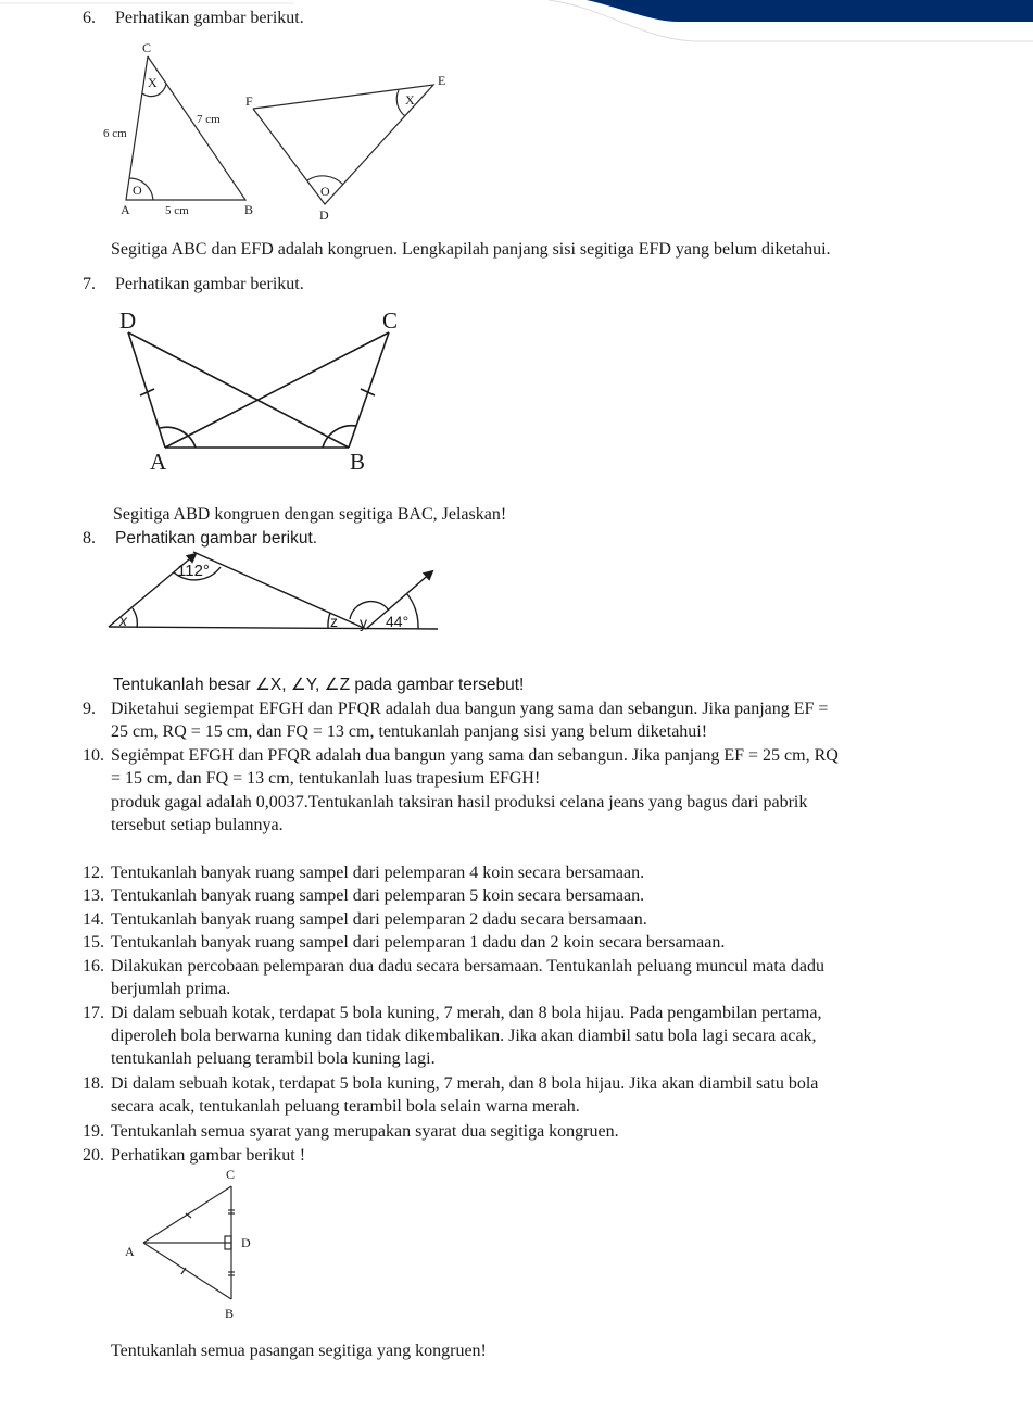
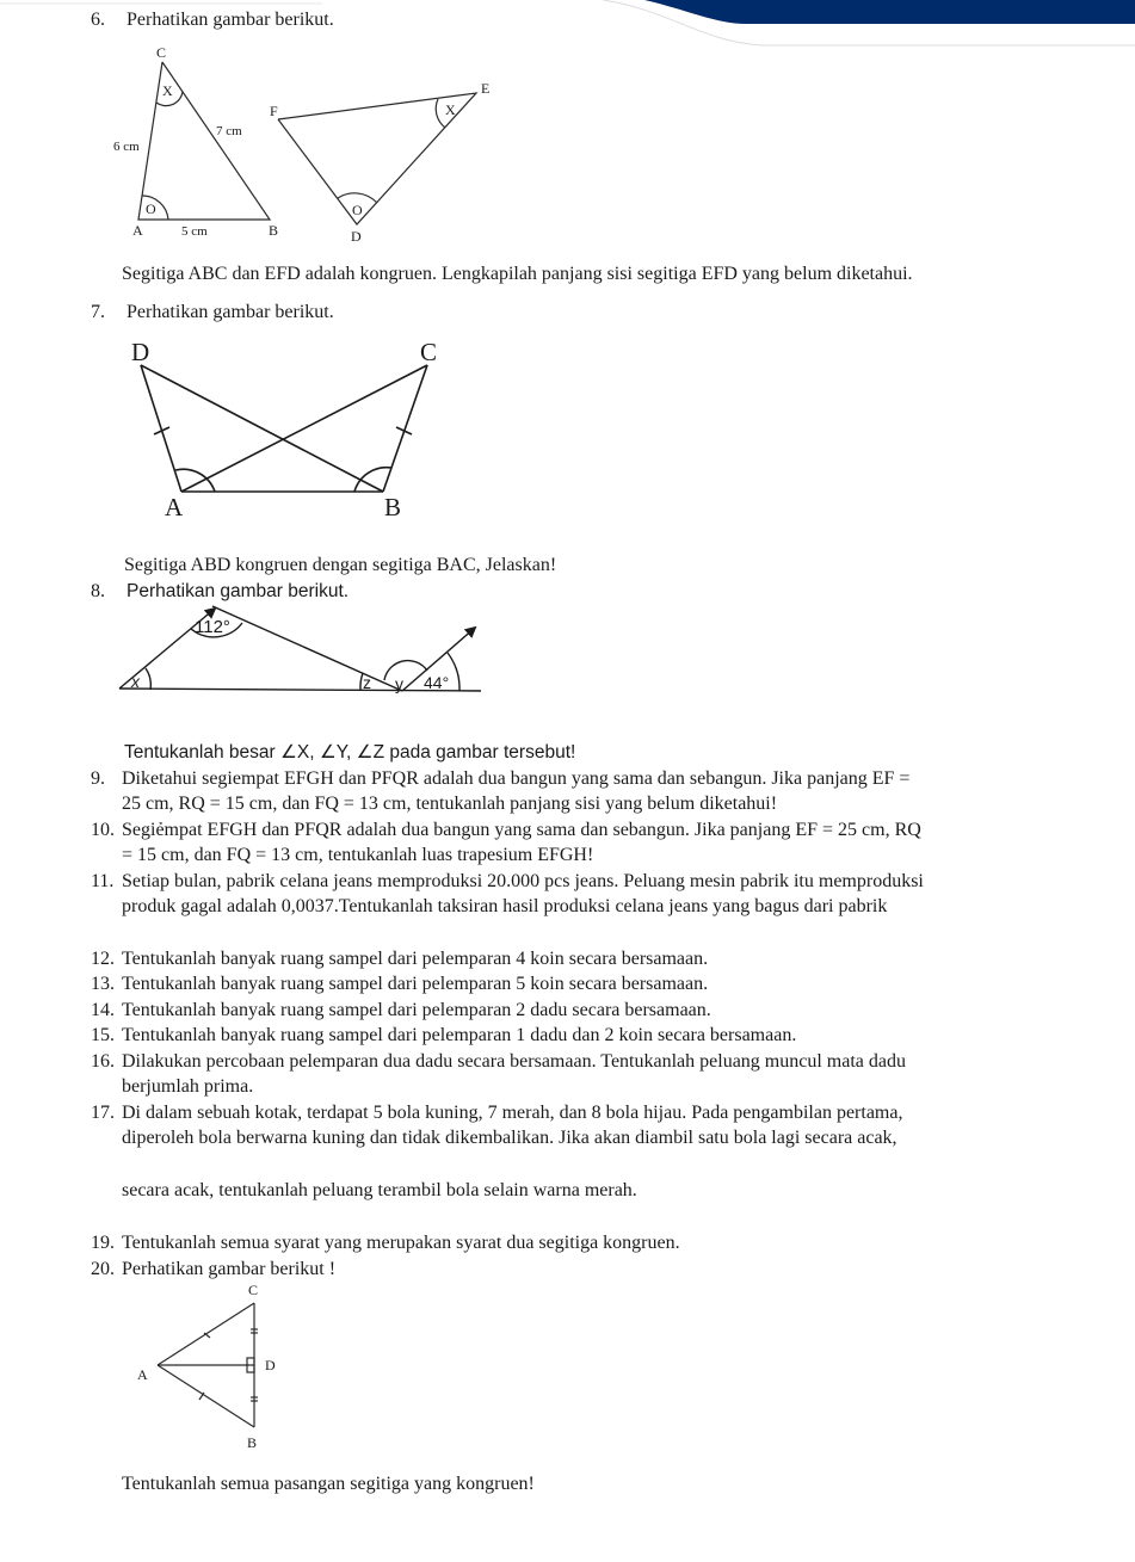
  6. Perhatikan gambar berikut.
  C
  X
  O
  6 cm
  7 cm
  5 cm
  A
  B
  F
  E
  D
  X
  O
  Segitiga ABC dan EFD adalah kongruen. Lengkapilah panjang sisi segitiga EFD yang belum diketahui.
  7. Perhatikan gambar berikut.
  D
  C
  A
  B
  Segitiga ABD kongruen dengan segitiga BAC, Jelaskan!
  8. Perhatikan gambar berikut.
  112°
  x
  z
  y
  44°
  Tentukanlah besar ∠X, ∠Y, ∠Z pada gambar tersebut!
  9. Diketahui segiempat EFGH dan PFQR adalah dua bangun yang sama dan sebangun. Jika panjang EF =
  25 cm, RQ = 15 cm, dan FQ = 13 cm, tentukanlah panjang sisi yang belum diketahui!
  10. Segiẻmpat EFGH dan PFQR adalah dua bangun yang sama dan sebangun. Jika panjang EF = 25 cm, RQ
  = 15 cm, dan FQ = 13 cm, tentukanlah luas trapesium EFGH!
+ 11. Setiap bulan, pabrik celana jeans memproduksi 20.000 pcs jeans. Peluang mesin pabrik itu memproduksi
  produk gagal adalah 0,0037.Tentukanlah taksiran hasil produksi celana jeans yang bagus dari pabrik
- tersebut setiap bulannya.
  12. Tentukanlah banyak ruang sampel dari pelemparan 4 koin secara bersamaan.
  13. Tentukanlah banyak ruang sampel dari pelemparan 5 koin secara bersamaan.
  14. Tentukanlah banyak ruang sampel dari pelemparan 2 dadu secara bersamaan.
  15. Tentukanlah banyak ruang sampel dari pelemparan 1 dadu dan 2 koin secara bersamaan.
  16. Dilakukan percobaan pelemparan dua dadu secara bersamaan. Tentukanlah peluang muncul mata dadu
  berjumlah prima.
  17. Di dalam sebuah kotak, terdapat 5 bola kuning, 7 merah, dan 8 bola hijau. Pada pengambilan pertama,
  diperoleh bola berwarna kuning dan tidak dikembalikan. Jika akan diambil satu bola lagi secara acak,
- tentukanlah peluang terambil bola kuning lagi.
- 18. Di dalam sebuah kotak, terdapat 5 bola kuning, 7 merah, dan 8 bola hijau. Jika akan diambil satu bola
  secara acak, tentukanlah peluang terambil bola selain warna merah.
  19. Tentukanlah semua syarat yang merupakan syarat dua segitiga kongruen.
  20. Perhatikan gambar berikut !
  C
  A
  D
  B
  Tentukanlah semua pasangan segitiga yang kongruen!
